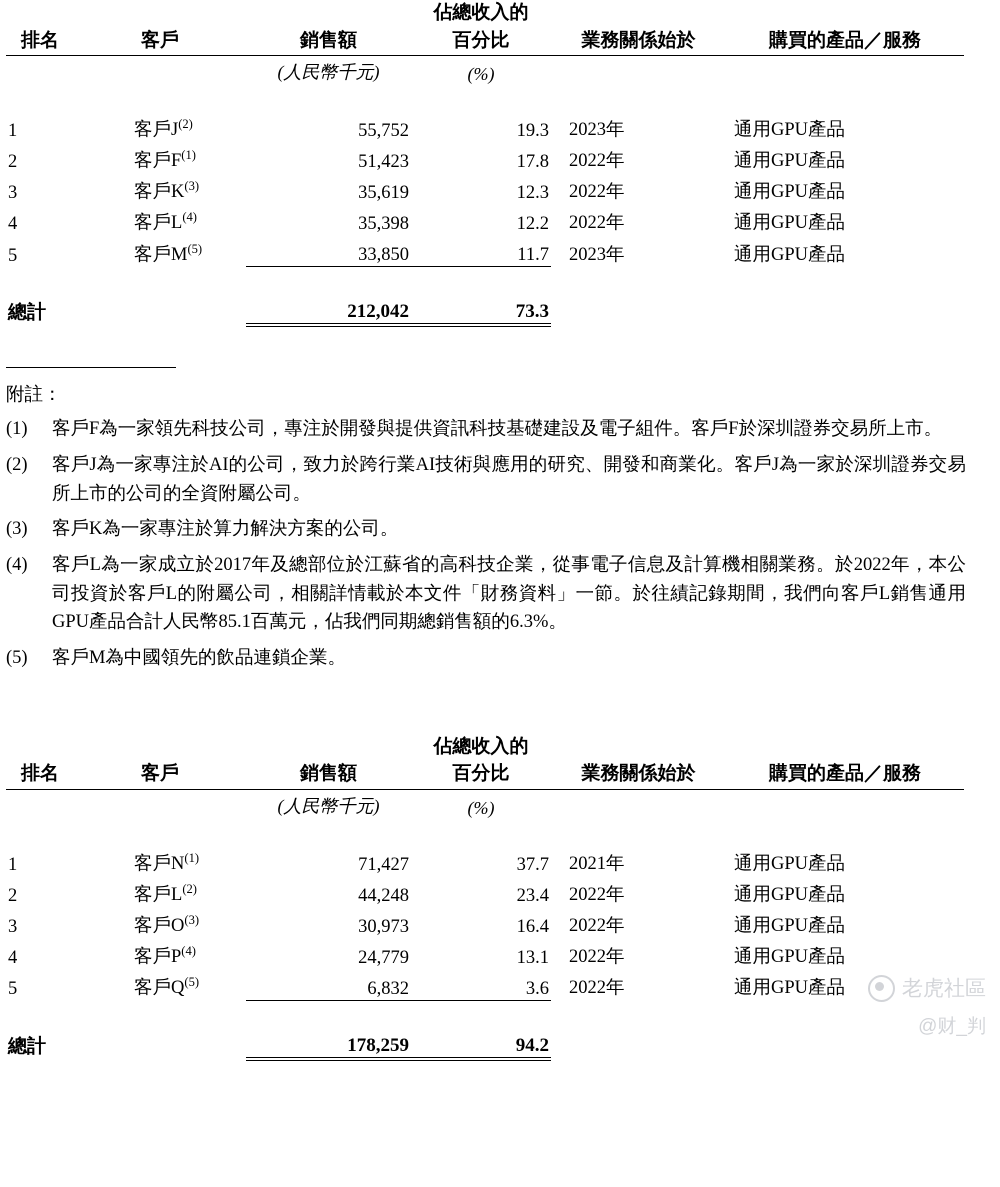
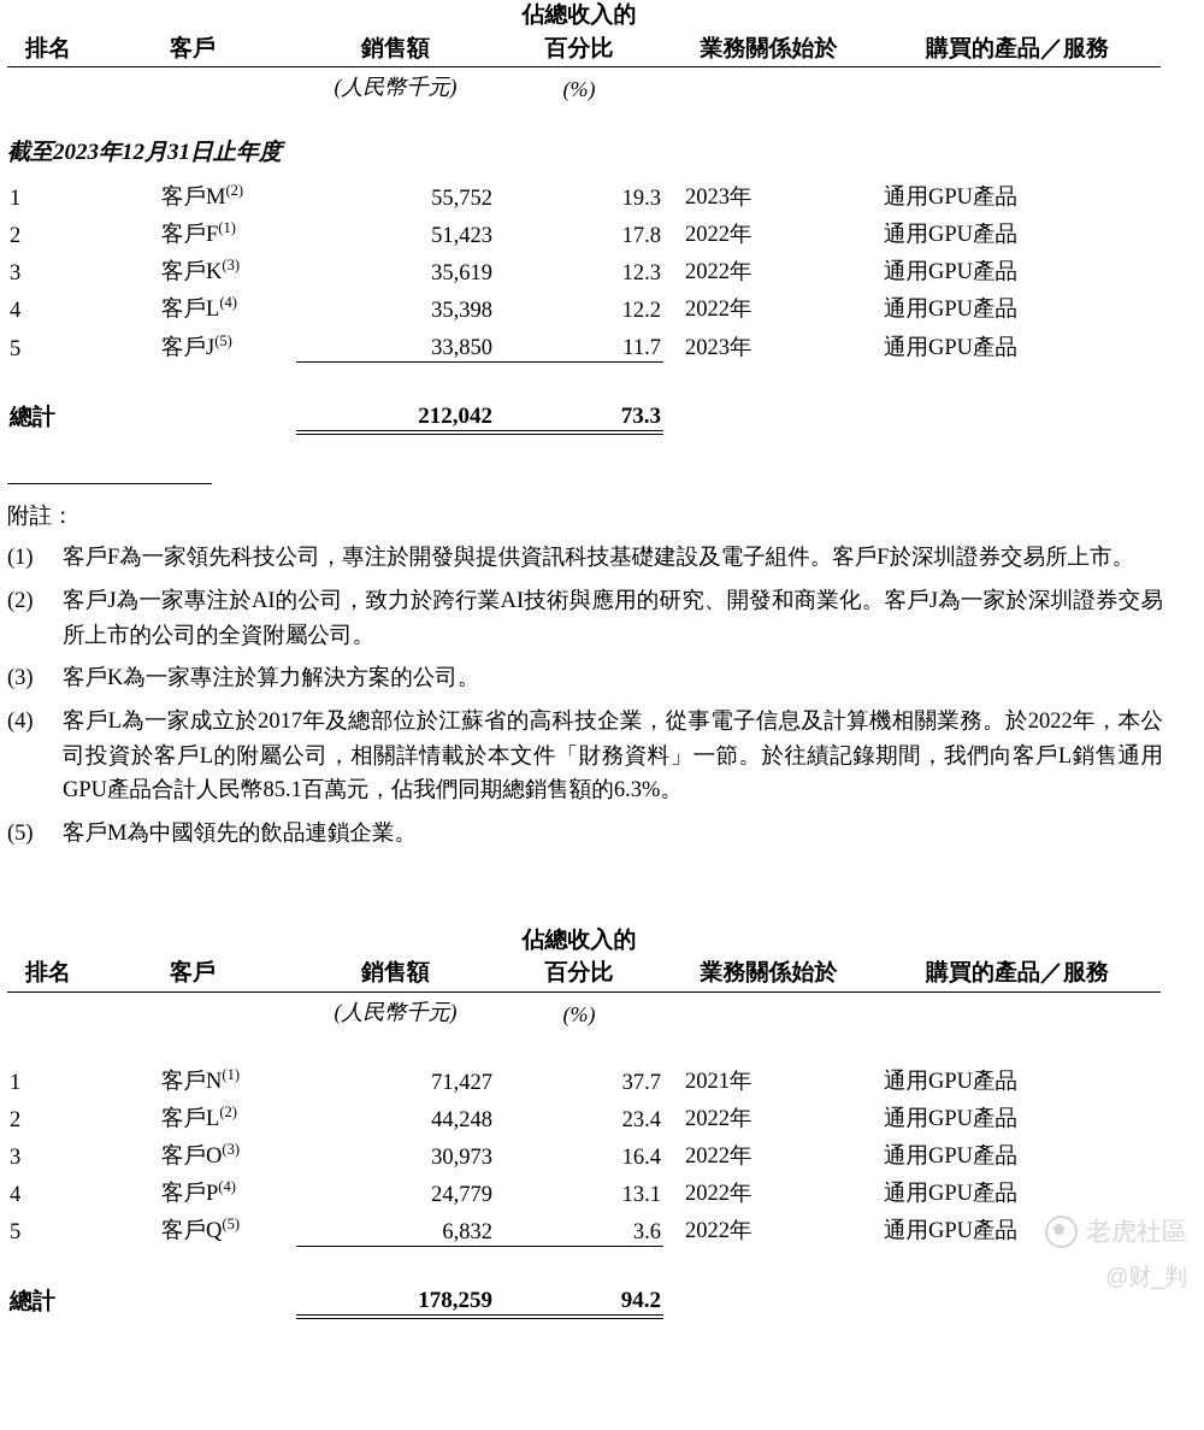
  			佔總收入的
  排名	客戶	銷售額	百分比	業務關係始於	購買的產品／服務
  		(人民幣千元)	(%)
+ 截至2023年12月31日止年度
- 1	客戶J(2)	55,752	19.3	2023年	通用GPU產品
+ 1	客戶M(2)	55,752	19.3	2023年	通用GPU產品
  2	客戶F(1)	51,423	17.8	2022年	通用GPU產品
  3	客戶K(3)	35,619	12.3	2022年	通用GPU產品
  4	客戶L(4)	35,398	12.2	2022年	通用GPU產品
- 5	客戶M(5)	33,850	11.7	2023年	通用GPU產品
+ 5	客戶J(5)	33,850	11.7	2023年	通用GPU產品
  總計	212,042	73.3
  附註：
  (1)
  客戶F為一家領先科技公司，專注於開發與提供資訊科技基礎建設及電子組件。客戶F於深圳證券交易所上市。
  (2)
  客戶J為一家專注於AI的公司，致力於跨行業AI技術與應用的研究、開發和商業化。客戶J為一家於深圳證券交易所上市的公司的全資附屬公司。
  (3)
  客戶K為一家專注於算力解決方案的公司。
  (4)
  客戶L為一家成立於2017年及總部位於江蘇省的高科技企業，從事電子信息及計算機相關業務。於2022年，本公司投資於客戶L的附屬公司，相關詳情載於本文件「財務資料」一節。於往績記錄期間，我們向客戶L銷售通用GPU產品合計人民幣85.1百萬元，佔我們同期總銷售額的6.3%。
  (5)
  客戶M為中國領先的飲品連鎖企業。
  			佔總收入的
  排名	客戶	銷售額	百分比	業務關係始於	購買的產品／服務
  		(人民幣千元)	(%)
  1	客戶N(1)	71,427	37.7	2021年	通用GPU產品
  2	客戶L(2)	44,248	23.4	2022年	通用GPU產品
  3	客戶O(3)	30,973	16.4	2022年	通用GPU產品
  4	客戶P(4)	24,779	13.1	2022年	通用GPU產品
  5	客戶Q(5)	6,832	3.6	2022年	通用GPU產品
  總計	178,259	94.2
  老虎社區
  @财_判
